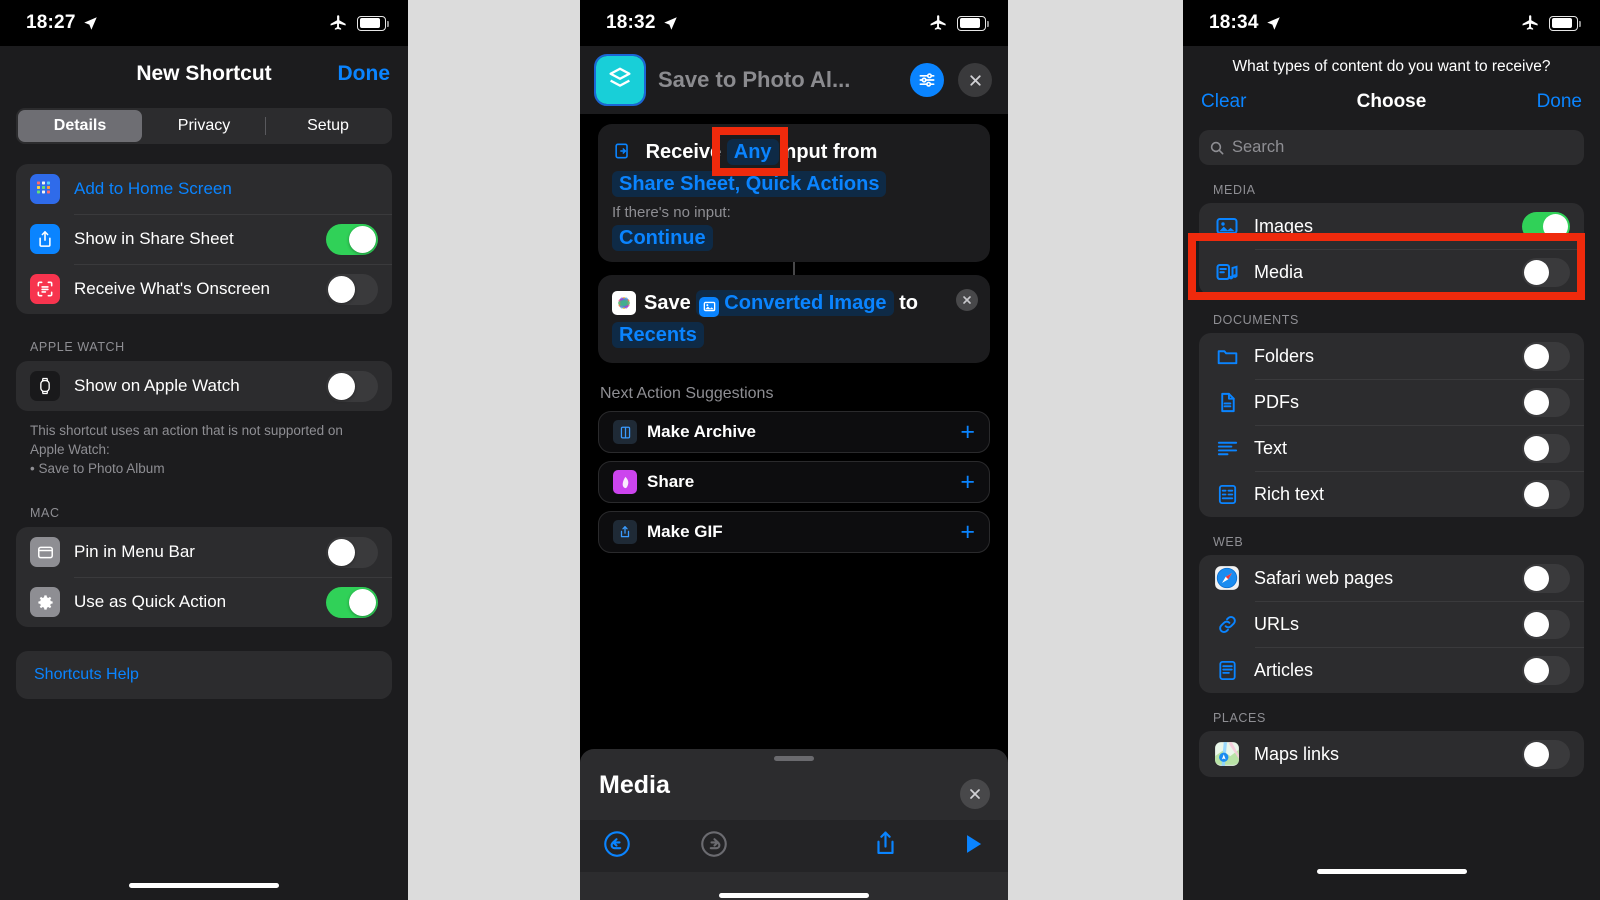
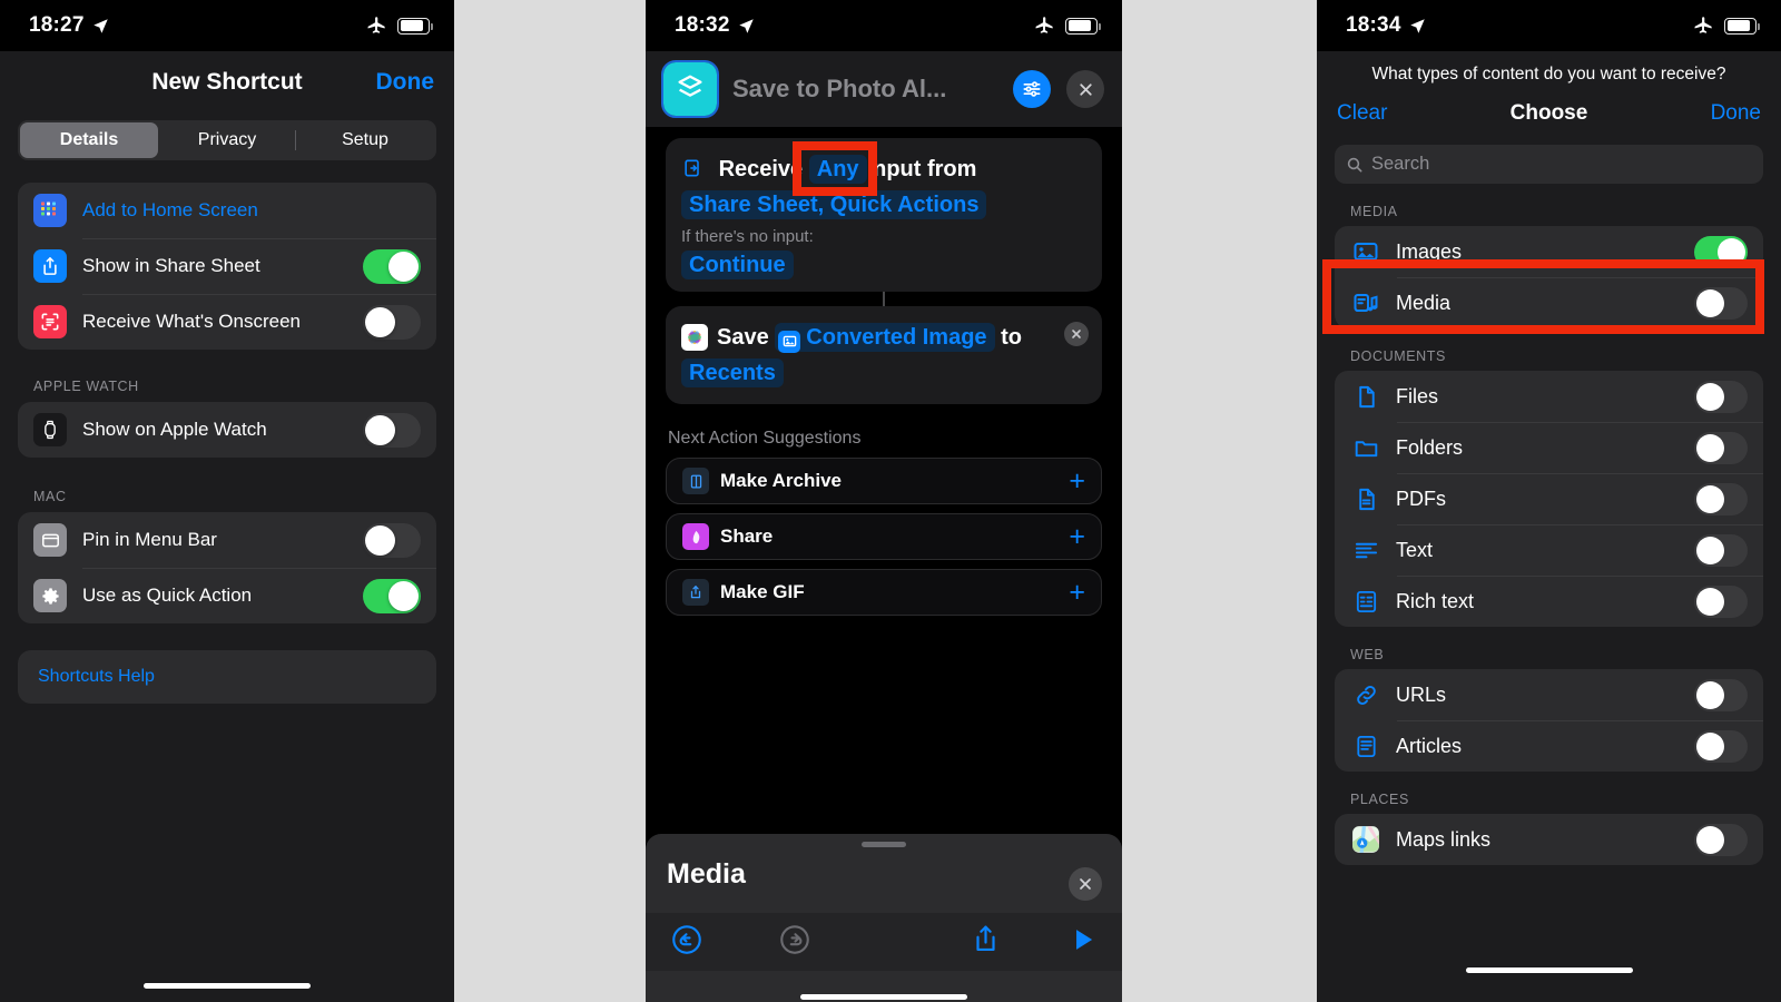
  18:27
  New Shortcut
  Done
  Details
  Privacy
  Setup
  Add to Home Screen
  Show in Share Sheet
  Receive What's Onscreen
  APPLE WATCH
  Show on Apple Watch
- This shortcut uses an action that is not supported on Apple Watch:
- • Save to Photo Album
  MAC
  Pin in Menu Bar
  Use as Quick Action
  Shortcuts Help
  18:32
  Save to Photo Al...
  Receive Any nput from
  Share Sheet, Quick Actions
  If there's no input:
  Continue
  Save Converted Image to
  Recents
  Next Action Suggestions
  Make Archive
  +
  Share
  +
  Make GIF
  +
  Media
  18:34
  What types of content do you want to receive?
  Clear
  Choose
  Done
  Search
  MEDIA
  Images
  Media
  DOCUMENTS
+ Files
  Folders
  PDFs
  Text
  Rich text
  WEB
- Safari web pages
  URLs
  Articles
  PLACES
  Maps links
